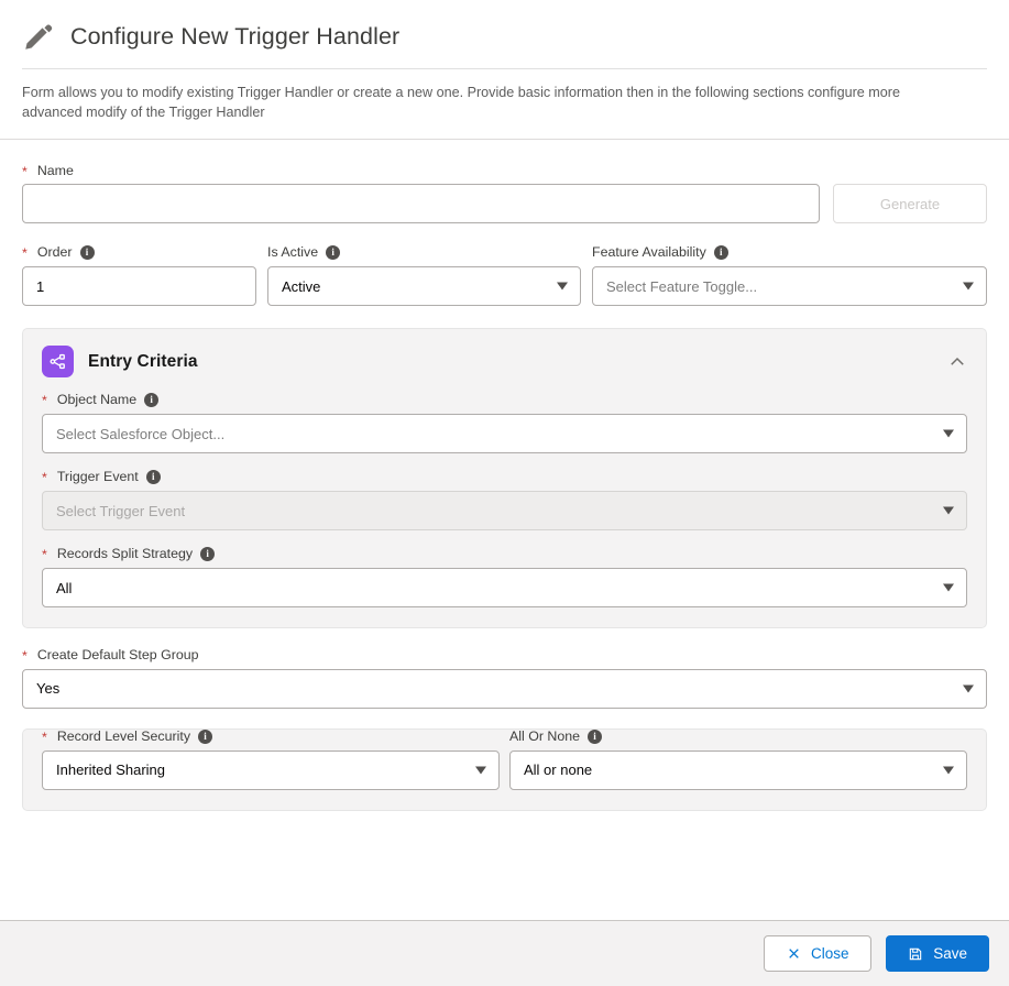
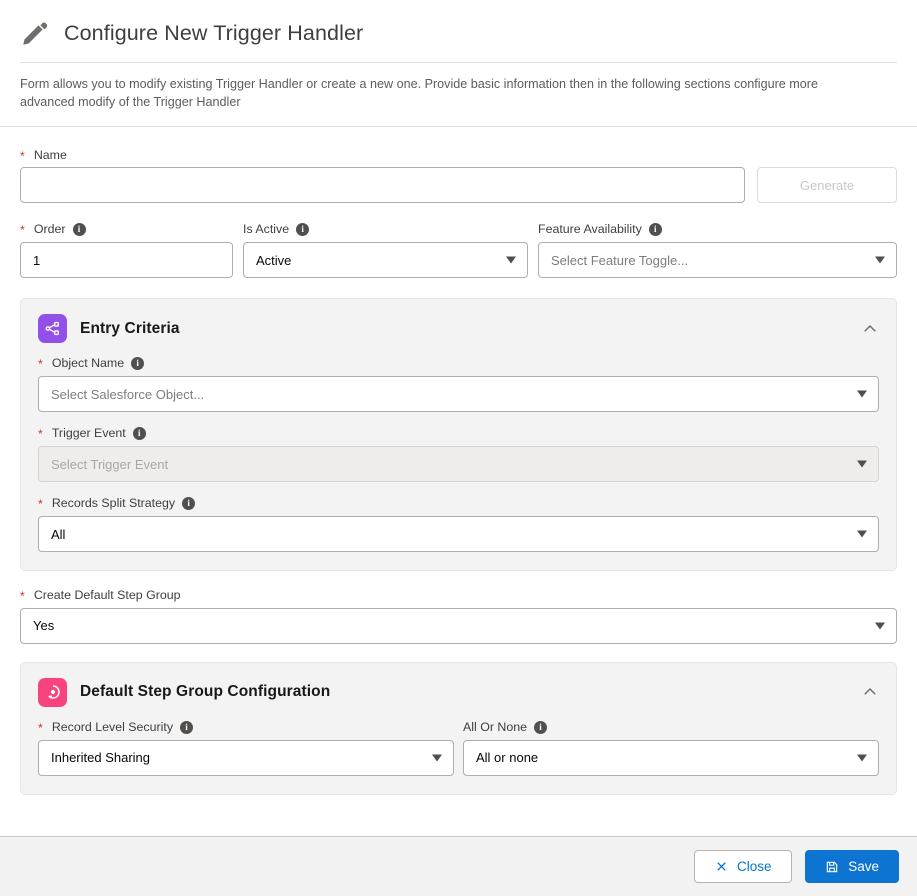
  Configure New Trigger Handler
  Form allows you to modify existing Trigger Handler or create a new one. Provide basic information then in the following sections configure more advanced modify of the Trigger Handler
  *
  Name
  Generate
  *
  Order
  i
  1
  Is Active
  i
  Active
  Feature Availability
  i
  Select Feature Toggle...
  Entry Criteria
  *
  Object Name
  i
  Select Salesforce Object...
  *
  Trigger Event
  i
  Select Trigger Event
  *
  Records Split Strategy
  i
  All
  *
  Create Default Step Group
  Yes
+ Default Step Group Configuration
  *
  Record Level Security
  i
  Inherited Sharing
  All Or None
  i
  All or none
  Close
  Save
